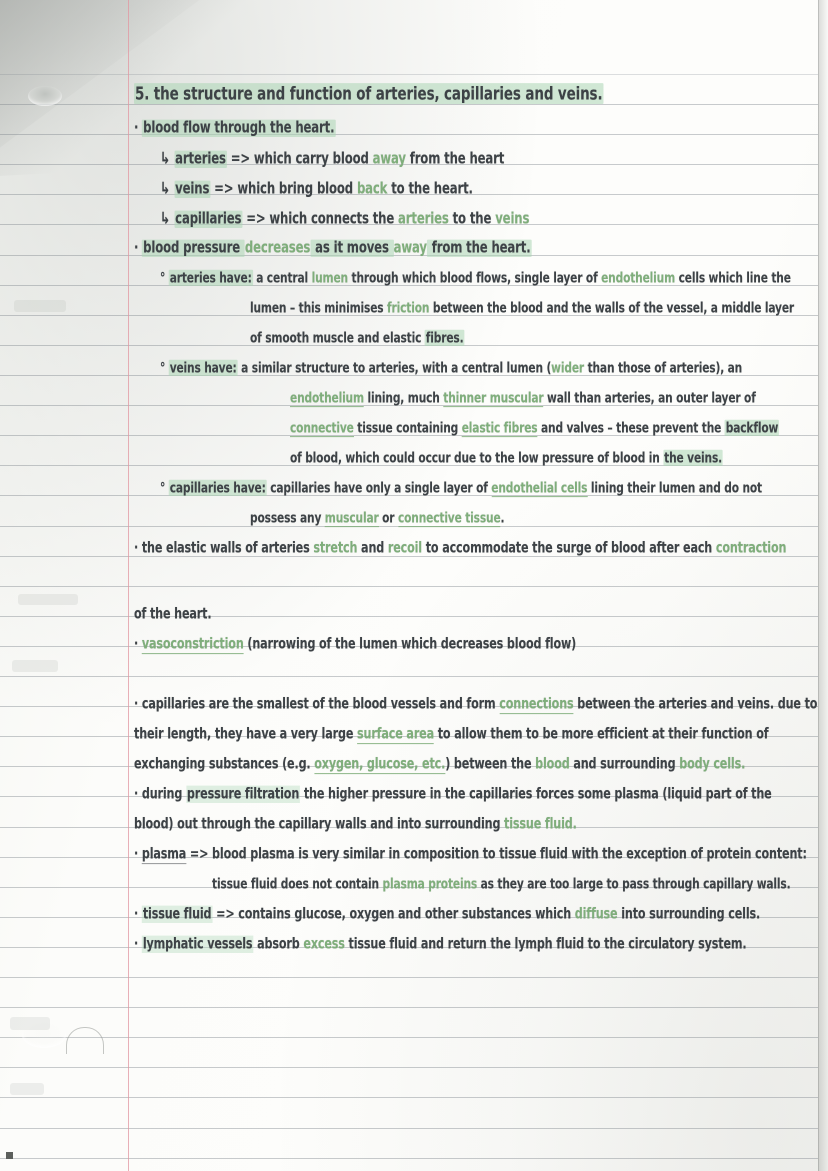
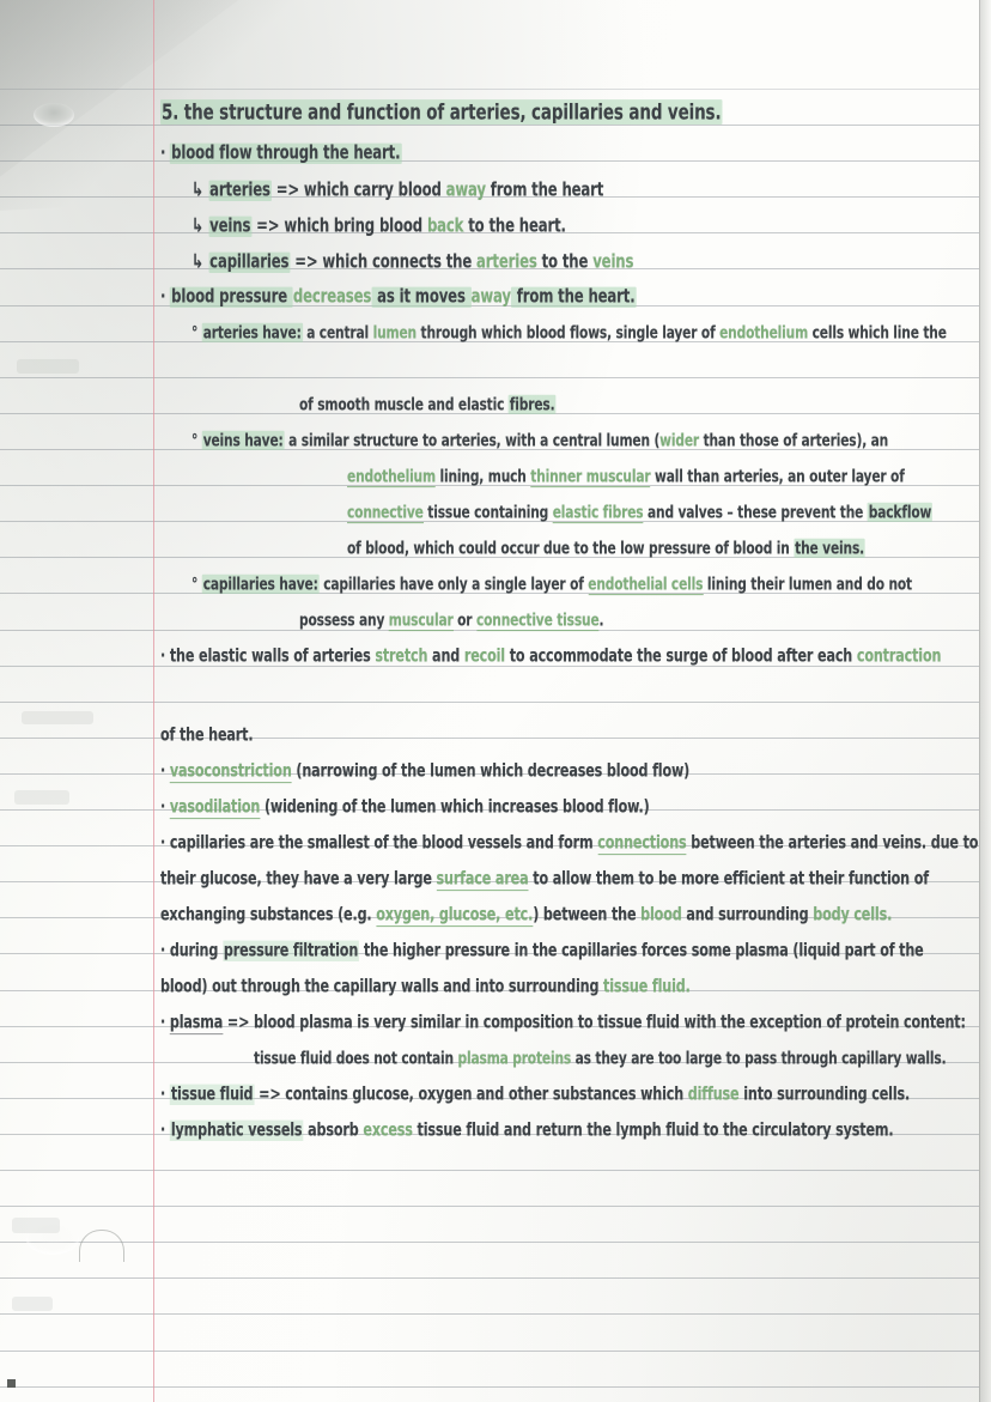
  5. the structure and function of arteries, capillaries and veins.
  · blood flow through the heart.
  ↳ arteries => which carry blood away from the heart
  ↳ veins => which bring blood back to the heart.
  ↳ capillaries => which connects the arteries to the veins
  · blood pressure decreases as it moves away from the heart.
  ° arteries have: a central lumen through which blood flows, single layer of endothelium cells which line the
- lumen – this minimises friction between the blood and the walls of the vessel, a middle layer
  of smooth muscle and elastic fibres.
  ° veins have: a similar structure to arteries, with a central lumen (wider than those of arteries), an
  endothelium lining, much thinner muscular wall than arteries, an outer layer of
  connective tissue containing elastic fibres and valves – these prevent the backflow
  of blood, which could occur due to the low pressure of blood in the veins.
  ° capillaries have: capillaries have only a single layer of endothelial cells lining their lumen and do not
  possess any muscular or connective tissue.
  · the elastic walls of arteries stretch and recoil to accommodate the surge of blood after each contraction
  of the heart.
  · vasoconstriction (narrowing of the lumen which decreases blood flow)
+ · vasodilation (widening of the lumen which increases blood flow.)
  · capillaries are the smallest of the blood vessels and form connections between the arteries and veins. due to
- their length, they have a very large surface area to allow them to be more efficient at their function of
+ their glucose, they have a very large surface area to allow them to be more efficient at their function of
  exchanging substances (e.g. oxygen, glucose, etc.) between the blood and surrounding body cells.
  · during pressure filtration the higher pressure in the capillaries forces some plasma (liquid part of the
  blood) out through the capillary walls and into surrounding tissue fluid.
  · plasma => blood plasma is very similar in composition to tissue fluid with the exception of protein content:
  tissue fluid does not contain plasma proteins as they are too large to pass through capillary walls.
  · tissue fluid => contains glucose, oxygen and other substances which diffuse into surrounding cells.
  · lymphatic vessels absorb excess tissue fluid and return the lymph fluid to the circulatory system.
